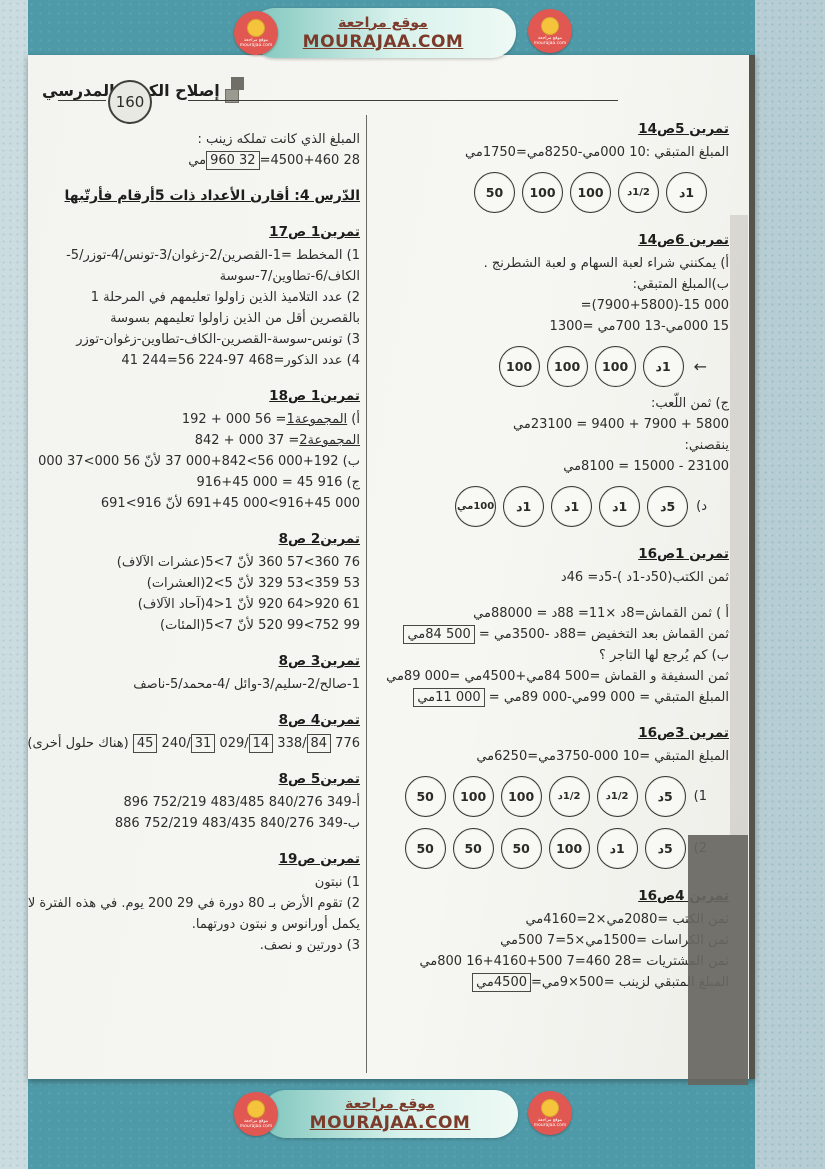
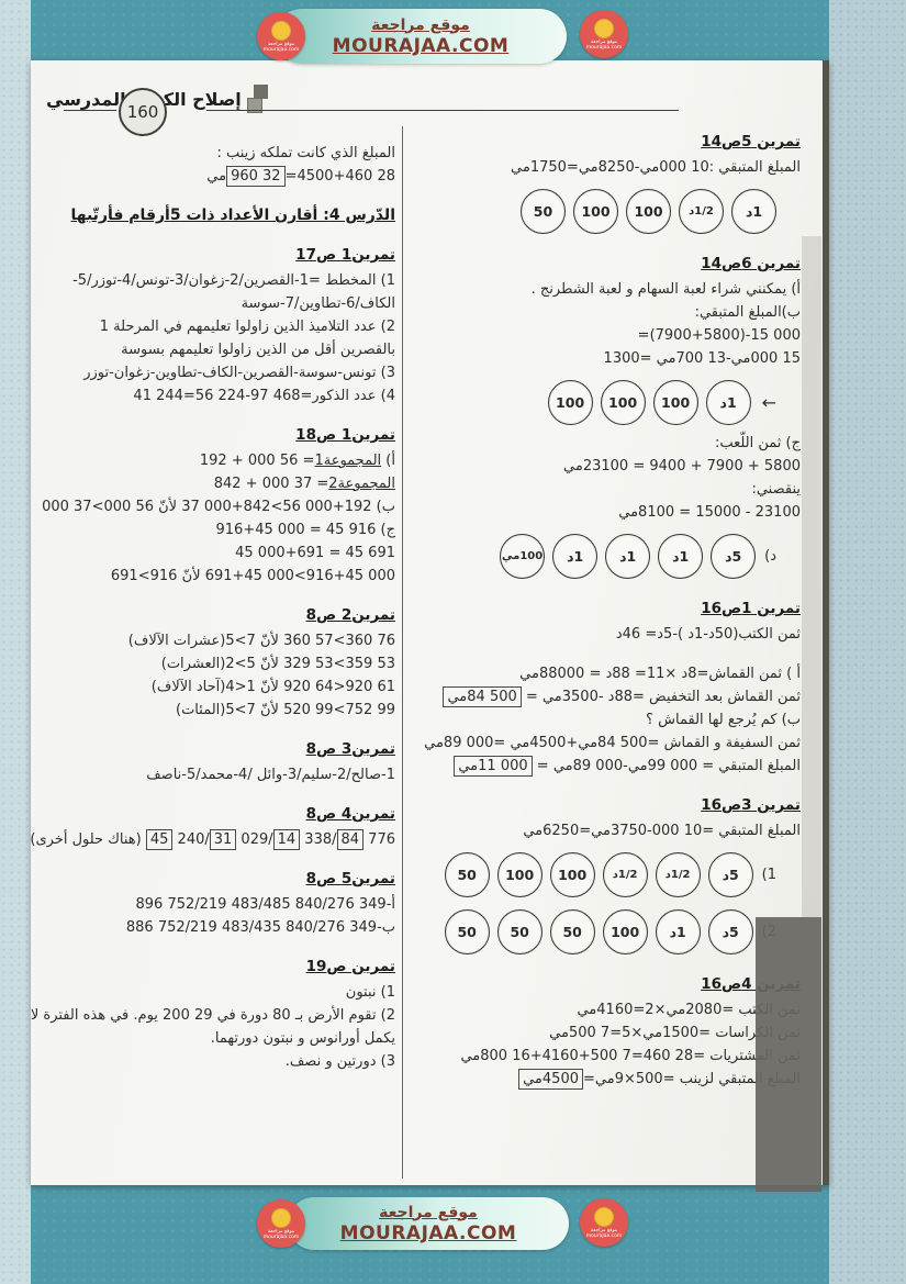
  موقع مراجعة
  MOURAJAA.COM
  إصلاح الكلمدرسي
  160
  تمرين 5ص14
  المبلغ المتبقي :10 000مي-8250مي=1750مي
  1د
  1/2د
  100
  100
  50
  تمرين 6ص14
  أ) يمكنني شراء لعبة السهام و لعبة الشطرنج .
  ب)المبلغ المتبقي:
  15 000-(5800‏+7900)=
  15 000مي-13 700مي =1300
  ←
  1د
  100
  100
  100
  ج) ثمن اللّعب:
  5800 + 7900 + 9400 = 23100مي
  ينقصني:
  23100 - 15000 = 8100مي
  د)
  5د
  1د
  1د
  1د
  100مي
  تمرين 1ص16
  ثمن الكتب(50د-1د )-5د= 46د
  أ ) ثمن القماش=8د ×11‏= 88د = 88000مي
  ثمن القماش بعد التخفيض =88د -3500مي = 84 500مي
- ب) كم يُرجع لها التاجر ؟
+ ب) كم يُرجع لها القماش ؟
  ثمن السفيفة و القماش =84 500مي+4500مي =89 000مي
  المبلغ المتبقي = 99 000مي-89 000مي = 11 000مي
  تمرين 3ص16
  المبلغ المتبقي =10 000‏-3750مي=6250مي
  1)
  5د
  1/2د
  1/2د
  100
  100
  50
  5د
  1د
  100
  50
  50
  50
  ب =2080مي×2‏=4160مي
  راسات =1500مي×5‏=7 500مي
  شتريات =800 16+4160+500 7=460 28مي
  متبقي لزينب =9×500مي=4500مي
  المبلغ الذي كانت تملكه زينب :
  28 460‏+4500‏=32 960مي
  الدّرس 4: أقارن الأعداد ذات 5أرقام فأرتّبها
  تمرين1 ص17
  1) المخطط =1-القصرين/2-زغوان/3-تونس/4-توزر/5-
  الكاف/6-تطاوين/7-سوسة
  2) عدد التلاميذ الذين زاولوا تعليمهم في المرحلة 1
  بالقصرين أقل من الذين زاولوا تعليمهم بسوسة
  3) تونس-سوسة-القصرين-الكاف-تطاوين-زغوان-توزر
  4) عدد الذكور=97 468‏-56 224‏=41 244
  تمرين1 ص18
  أ) المجموعة1= 56 000 + 192
  المجموعة2= 37 000 + 842
  ب) 56 000+192⁩‏>37 000+842 لأنّ 56 000‏>37 000
  ج) 45 916 = 45 000+916
+ 45 691 = 45 000+691
  916+45 000⁩‏>691+45 000 لأنّ 916‏>691
  تمرين2 ص8
  76 360‏>57 360 لأنّ 7‏>5(عشرات الآلاف)
  53 359‏>53 329 لأنّ 5‏>2(العشرات)
  61 920‏<64 920 لأنّ 1‏<4(آحاد الآلاف)
  99 752‏>99 520 لأنّ 7‏>5(المئات)
  تمرين3 ص8
  1-صالح/2-سليم/3-وائل /4-محمد/5-ناصف
  تمرين4 ص8
  45 240/ 31 029/ 14 338/ 84 776 (هناك حلول أخرى)
  تمرين5 ص8
  أ-896 752/219 483/485 840/276 349
  ب-886 752/219 483/435 840/276 349
  تمرين ص19
  1) نبتون
  2) تقوم الأرض بـ 80 دورة في 29 200 يوم. في هذه الفترة لا
  يكمل أورانوس و نبتون دورتهما.
  3) دورتين و نصف.
  موقع مراجعة
  MOURAJAA.COM
